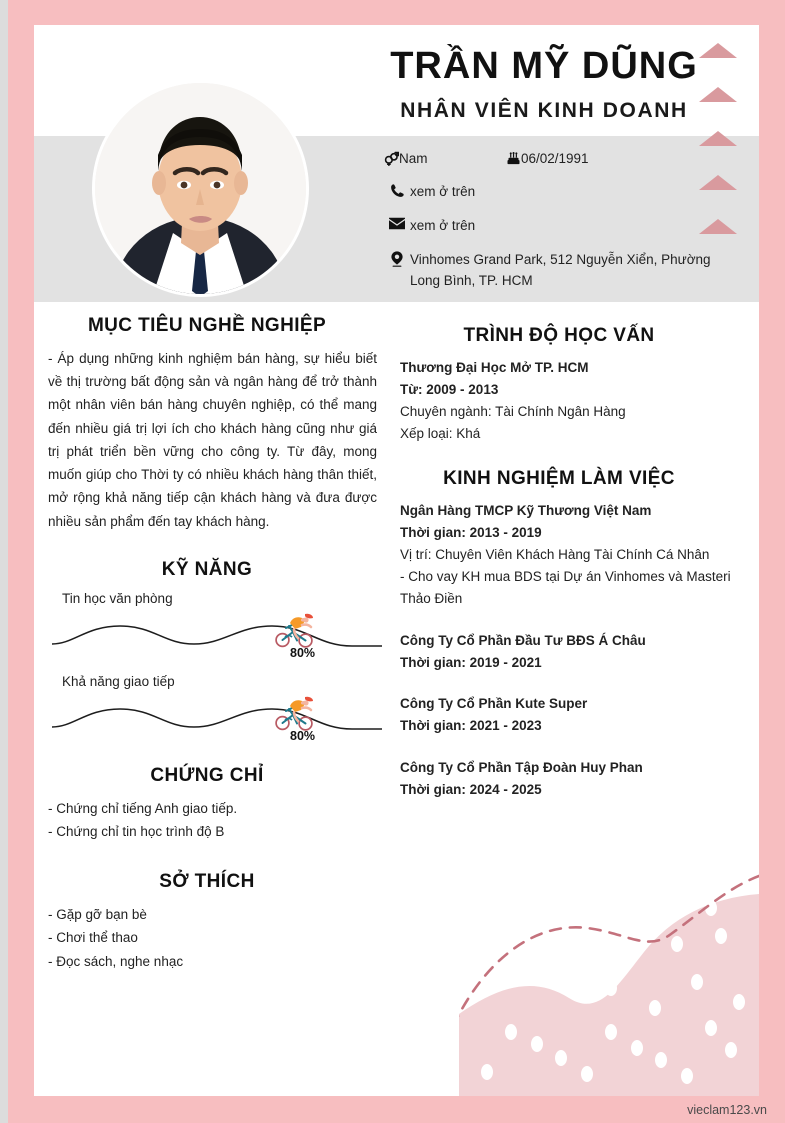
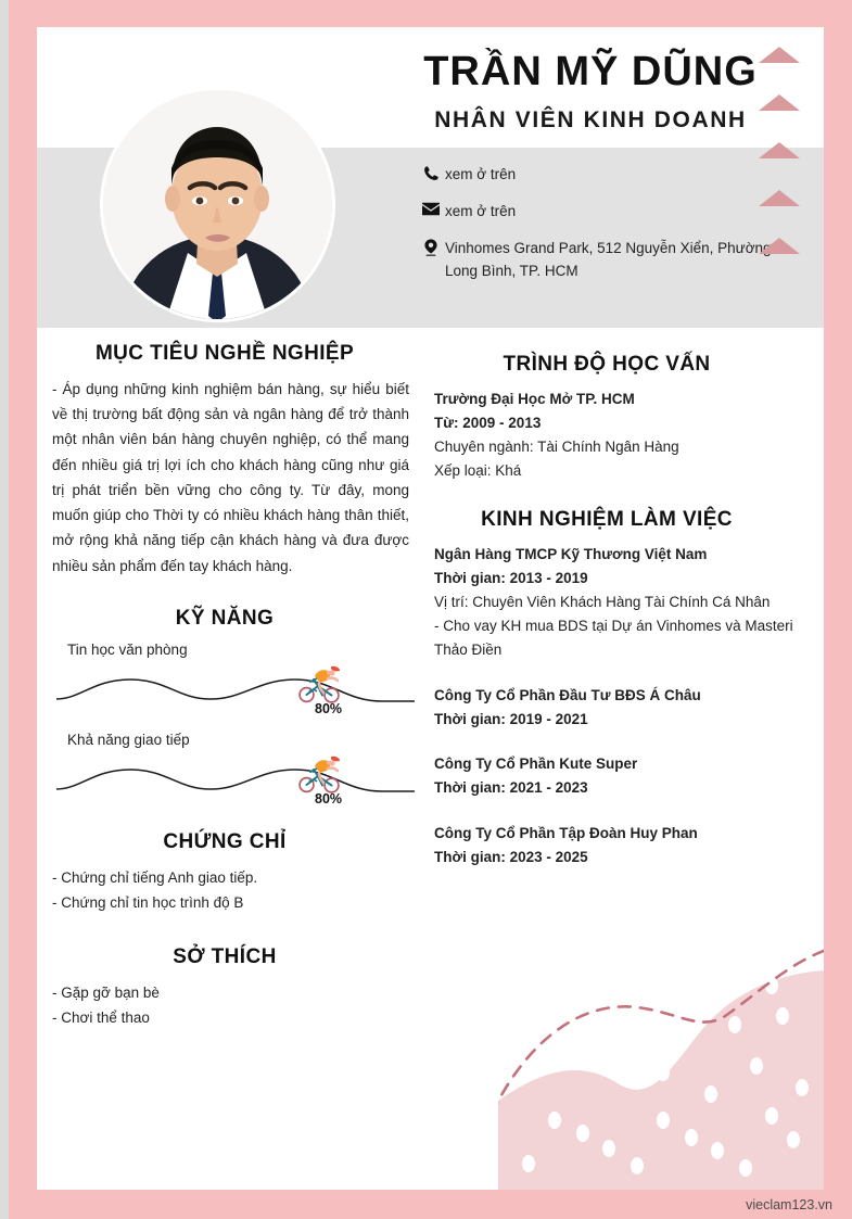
  TRẦN MỸ DŨNG
  NHÂN VIÊN KINH DOANH
- Nam
- 06/02/1991
  xem ở trên
  xem ở trên
  Vinhomes Grand Park, 512 Nguyễn Xiển, Phường Long Bình, TP. HCM
  MỤC TIÊU NGHỀ NGHIỆP
  - Áp dụng những kinh nghiệm bán hàng, sự hiểu biết về thị trường bất động sản và ngân hàng để trở thành một nhân viên bán hàng chuyên nghiệp, có thể mang đến nhiều giá trị lợi ích cho khách hàng cũng như giá trị phát triển bền vững cho công ty. Từ đây, mong muốn giúp cho Thời ty có nhiều khách hàng thân thiết, mở rộng khả năng tiếp cận khách hàng và đưa được nhiều sản phẩm đến tay khách hàng.
  KỸ NĂNG
  Tin học văn phòng
  80%
  Khả năng giao tiếp
  80%
  CHỨNG CHỈ
  - Chứng chỉ tiếng Anh giao tiếp.
  - Chứng chỉ tin học trình độ B
  SỞ THÍCH
  - Gặp gỡ bạn bè
  - Chơi thể thao
- - Đọc sách, nghe nhạc
  TRÌNH ĐỘ HỌC VẤN
- Thương Đại Học Mở TP. HCM
+ Trường Đại Học Mở TP. HCM
  Từ: 2009 - 2013
  Chuyên ngành: Tài Chính Ngân Hàng
  Xếp loại: Khá
  KINH NGHIỆM LÀM VIỆC
  Ngân Hàng TMCP Kỹ Thương Việt Nam
  Thời gian: 2013 - 2019
  Vị trí: Chuyên Viên Khách Hàng Tài Chính Cá Nhân
  - Cho vay KH mua BDS tại Dự án Vinhomes và Masteri Thảo Điền
  Công Ty Cổ Phần Đầu Tư BĐS Á Châu
  Thời gian: 2019 - 2021
  Công Ty Cổ Phần Kute Super
  Thời gian: 2021 - 2023
  Công Ty Cổ Phần Tập Đoàn Huy Phan
- Thời gian: 2024 - 2025
+ Thời gian: 2023 - 2025
  vieclam123.vn
